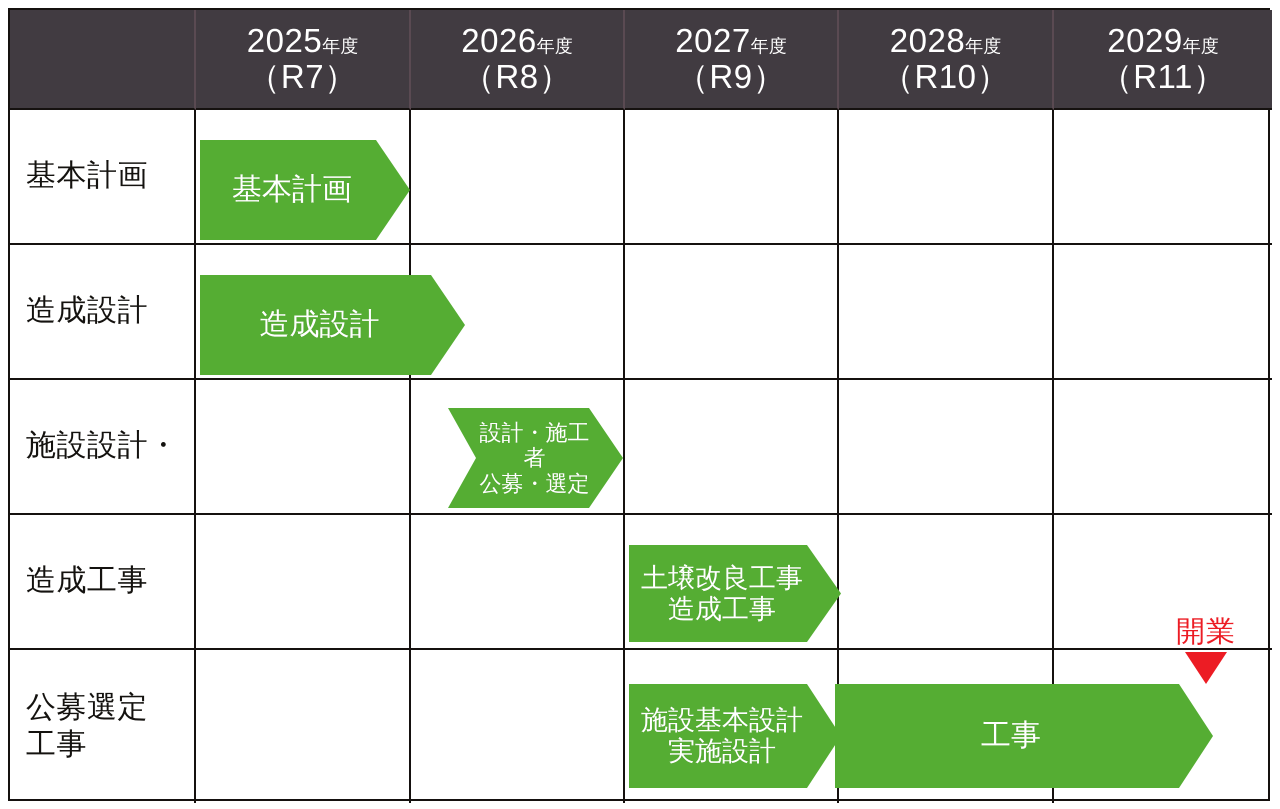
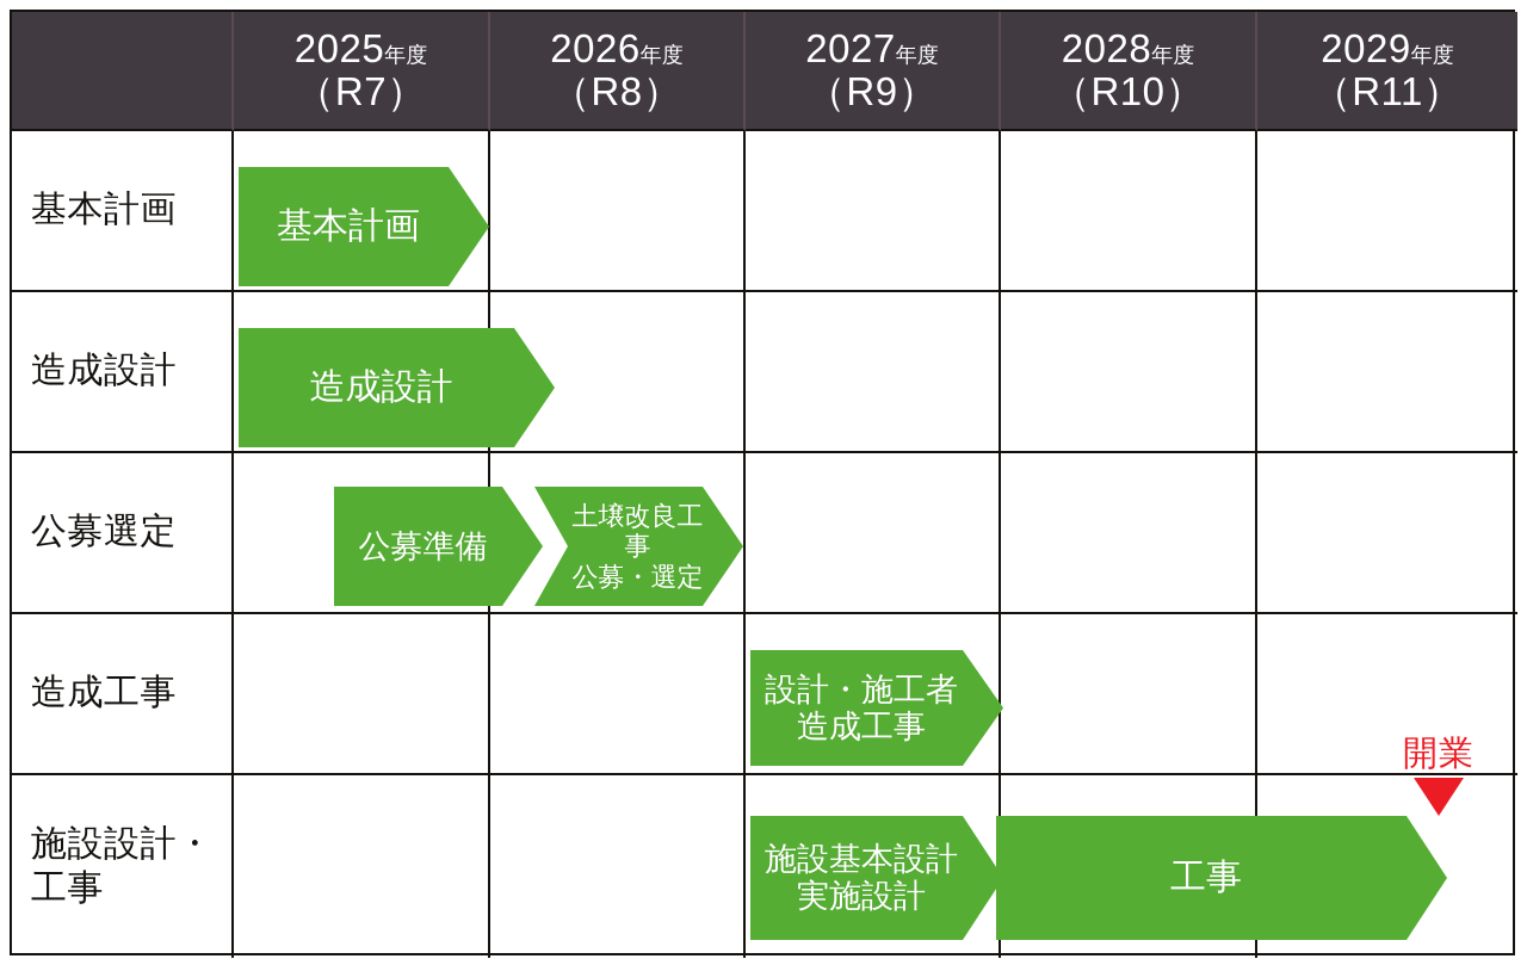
  2025年度
  （R7）
  2026年度
  （R8）
  2027年度
  （R9）
  2028年度
  （R10）
  2029年度
  （R11）
  基本計画
  造成設計
- 施設設計・
+ 公募選定
  造成工事
- 公募選定
+ 施設設計・
  工事
  基本計画
  造成設計
+ 公募準備
- 設計・施工者
+ 土壌改良工事
  公募・選定
- 土壌改良工事
+ 設計・施工者
  造成工事
  施設基本設計
  実施設計
  工事
  開業
